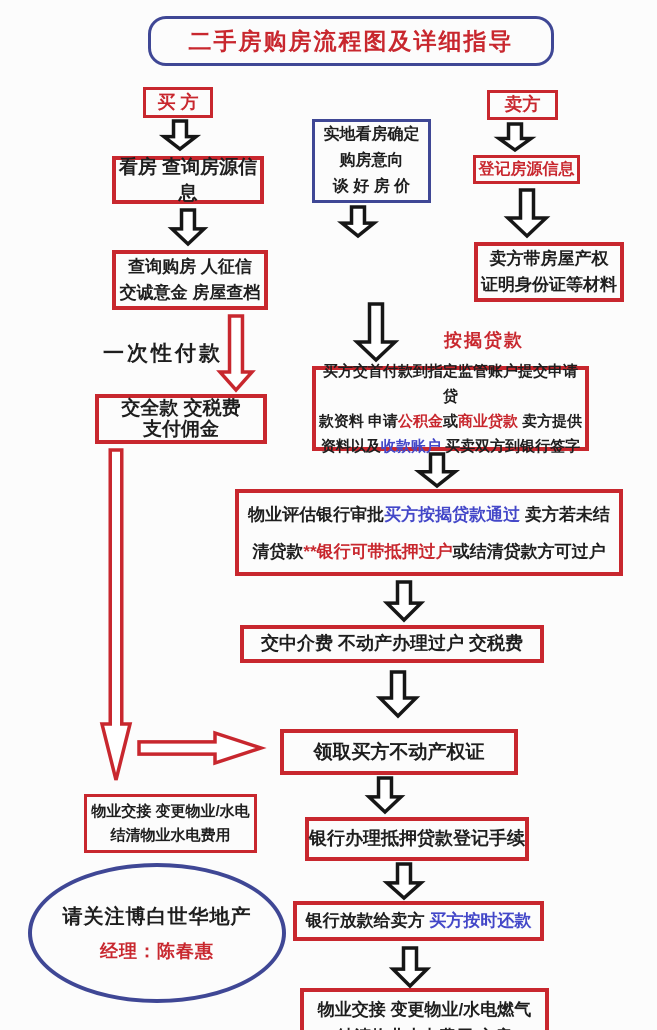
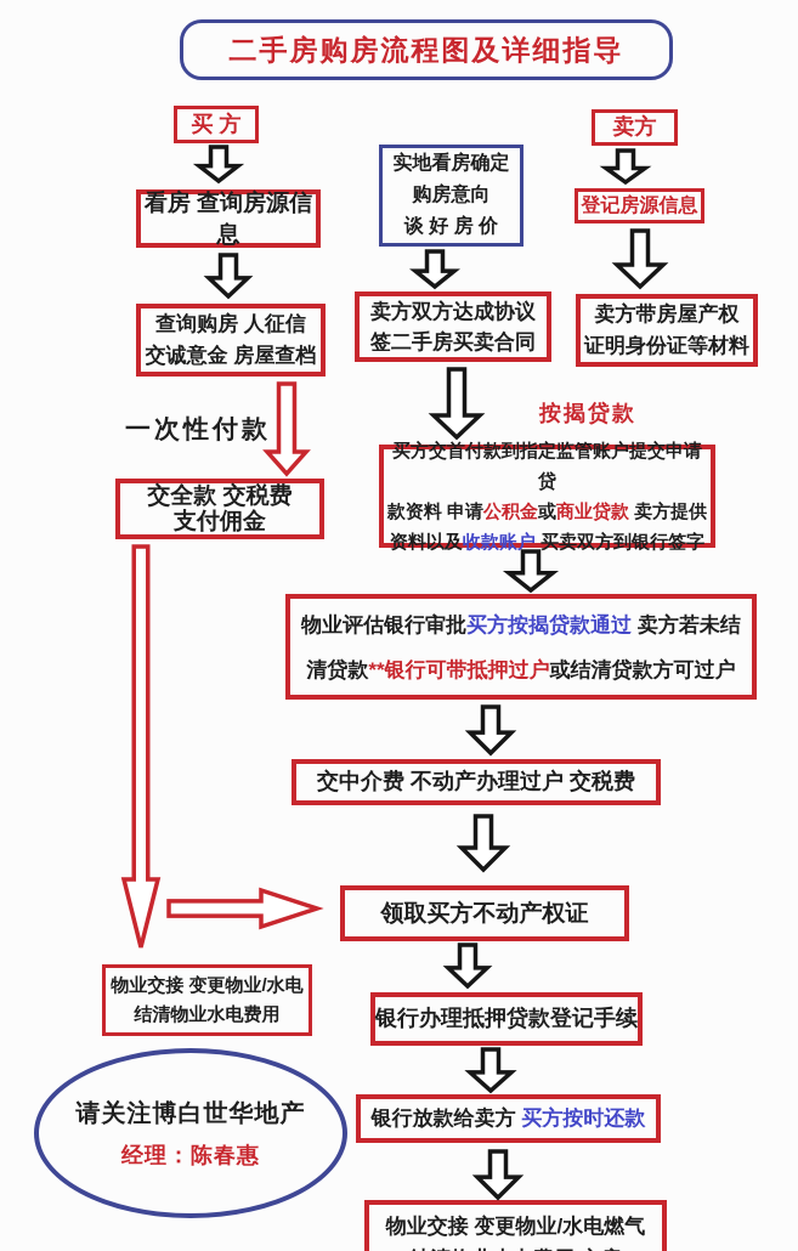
  二手房购房流程图及详细指导
  买 方
  卖方
  实地看房确定
  购房意向
  谈 好 房 价
  看房 查询房源信息
  登记房源信息
  查询购房 人征信
  交诚意金 房屋查档
+ 卖方双方达成协议
+ 签二手房买卖合同
  卖方带房屋产权
  证明身份证等材料
  一次性付款
  按揭贷款
  交全款 交税费
  支付佣金
  买方交首付款到指定监管账户提交申请贷
  款资料 申请公积金或商业贷款 卖方提供
  资料以及收款账户 买卖双方到银行签字
  物业评估银行审批买方按揭贷款通过 卖方若未结
  清贷款**银行可带抵押过户或结清贷款方可过户
  交中介费 不动产办理过户 交税费
  领取买方不动产权证
  物业交接 变更物业/水电
  结清物业水电费用
  银行办理抵押贷款登记手续
  银行放款给卖方 买方按时还款
  物业交接 变更物业/水电燃气
  请关注博白世华地产
  经理：陈春惠
